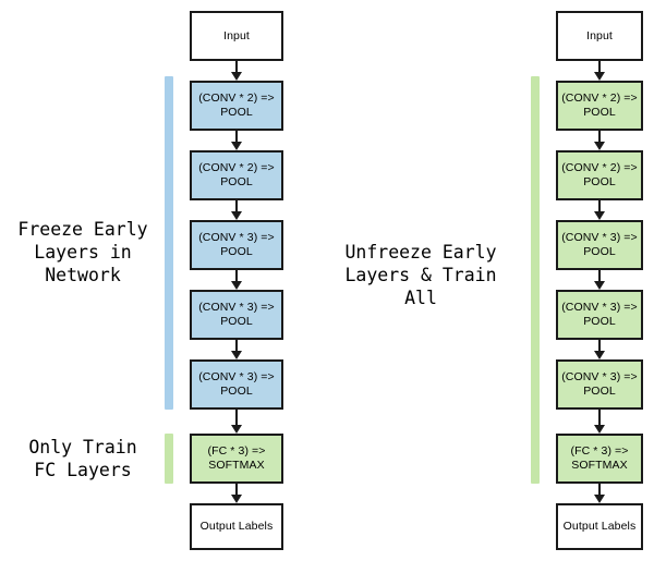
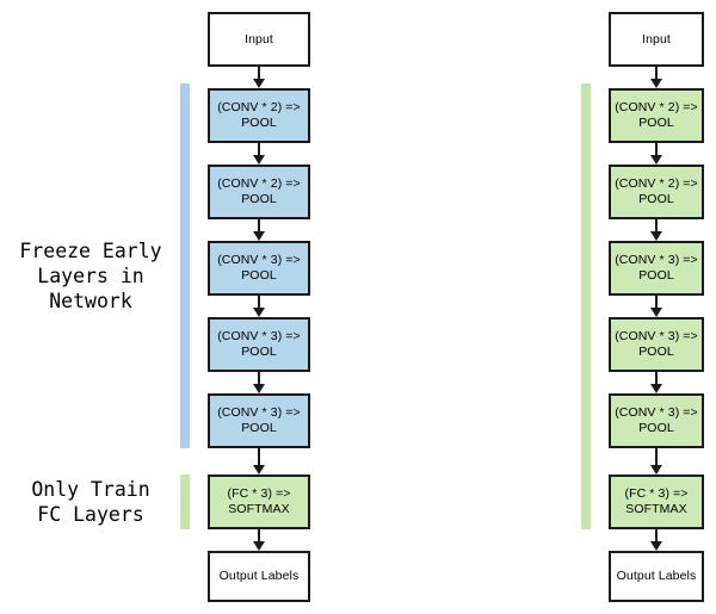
  Freeze Early
  Layers in
  Network
  Only Train
  FC Layers
- Unfreeze Early
- Layers & Train
- All
  Input
  (CONV * 2) => POOL
  (CONV * 2) => POOL
  (CONV * 3) => POOL
  (CONV * 3) => POOL
  (CONV * 3) => POOL
  (FC * 3) => SOFTMAX
  Output Labels
  Input
  (CONV * 2) => POOL
  (CONV * 2) => POOL
  (CONV * 3) => POOL
  (CONV * 3) => POOL
  (CONV * 3) => POOL
  (FC * 3) => SOFTMAX
  Output Labels
